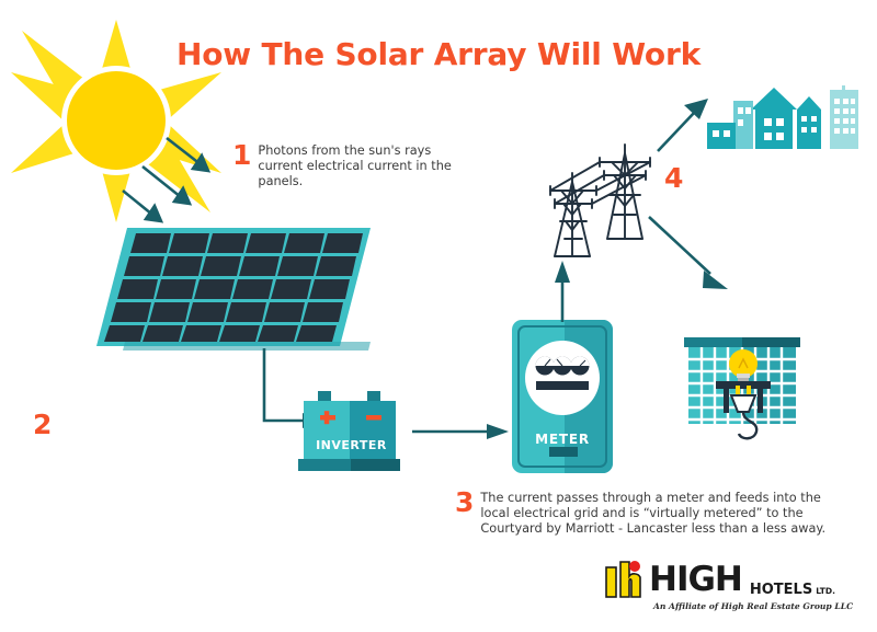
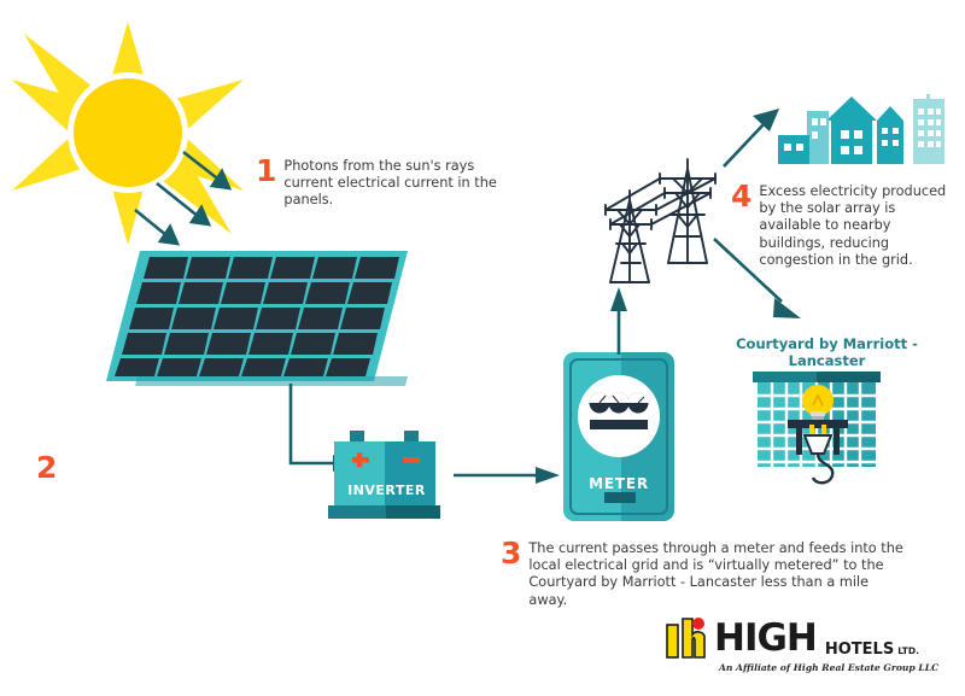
- How The Solar Array Will Work
  INVERTER
  METER
+ Courtyard by Marriott - Lancaster
  1
  Photons from the sun's rays current electrical current in the panels.
  2
  3
- The current passes through a meter and feeds into the local electrical grid and is “virtually metered” to the Courtyard by Marriott - Lancaster less than a less away.
+ The current passes through a meter and feeds into the local electrical grid and is “virtually metered” to the Courtyard by Marriott - Lancaster less than a mile away.
  4
+ Excess electricity produced by the solar array is available to nearby buildings, reducing congestion in the grid.
  HIGH
  HOTELS
  LTD.
  An Affiliate of High Real Estate Group LLC
